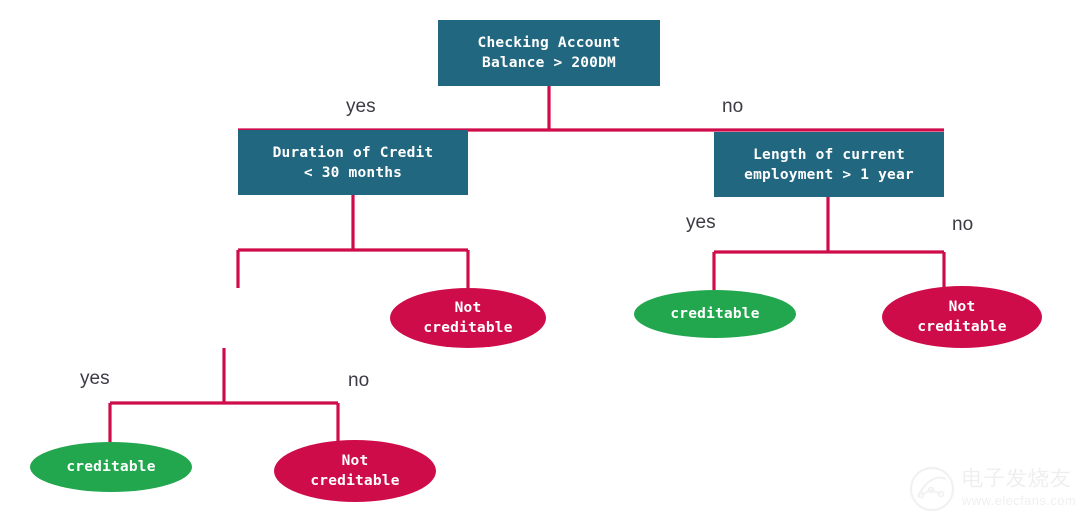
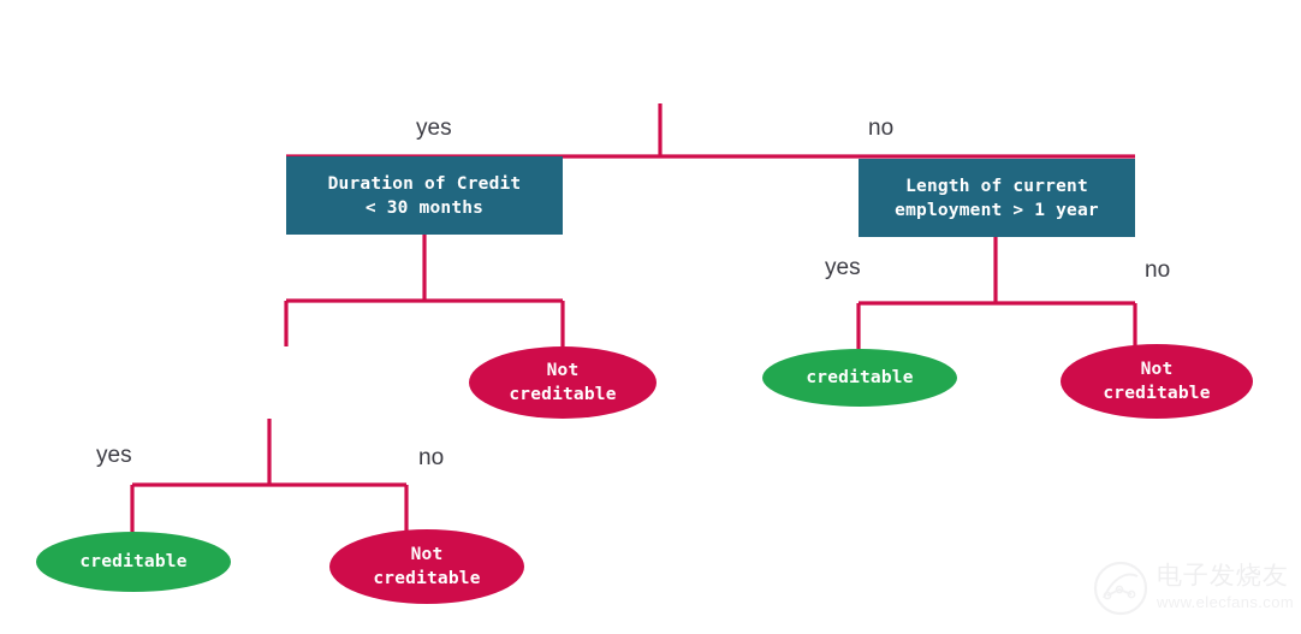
- Checking Account
- Balance > 200DM
  Duration of Credit
  < 30 months
  Length of current
  employment > 1 year
  Not
  creditable
  creditable
  Not
  creditable
  creditable
  Not
  creditable
  yes
  no
  yes
  no
  yes
  no
